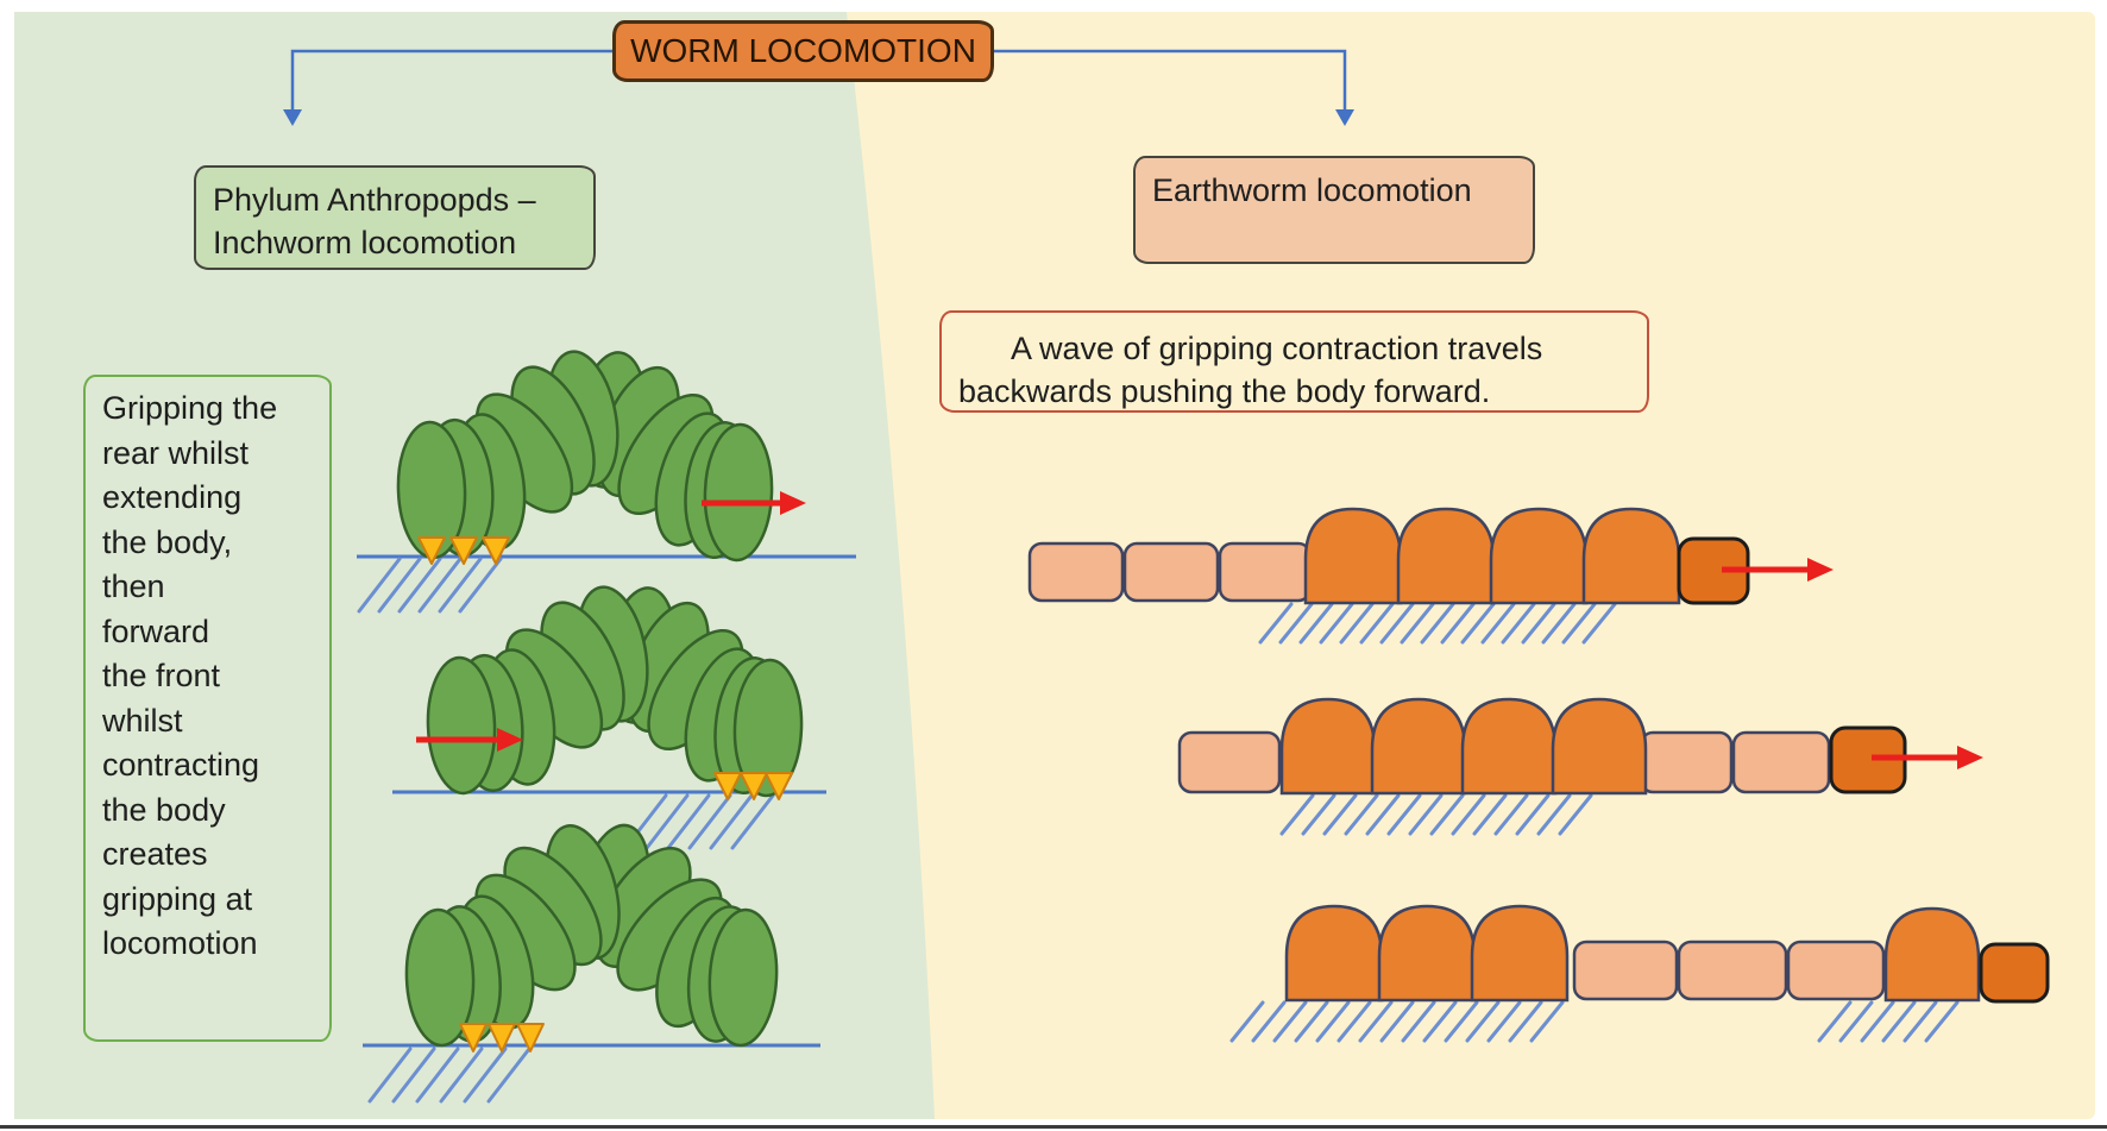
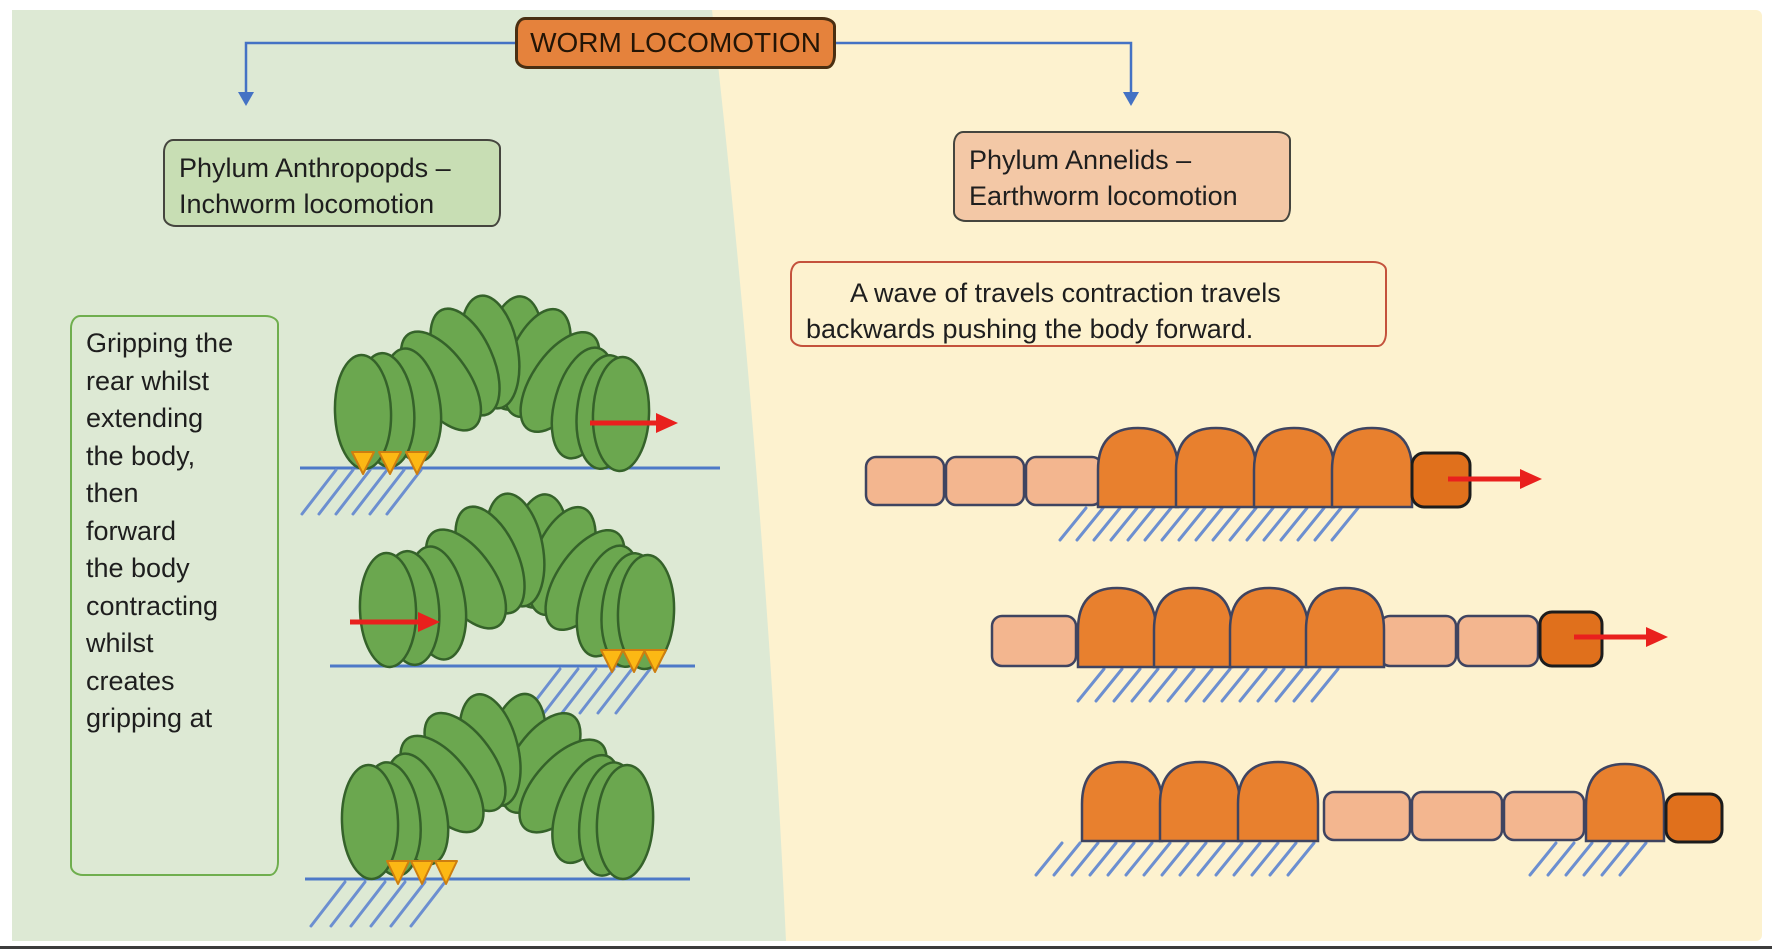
  WORM LOCOMOTION
  Phylum Anthropopds –
  Inchworm locomotion
+ Phylum Annelids –
  Earthworm locomotion
  Gripping the
  rear whilst
  extending
  the body,
  then
  forward
- the front
- whilst
+ the body
  contracting
- the body
+ whilst
  creates
  gripping at
- locomotion
- A wave of gripping contraction travels
+ A wave of travels contraction travels
  backwards pushing the body forward.
